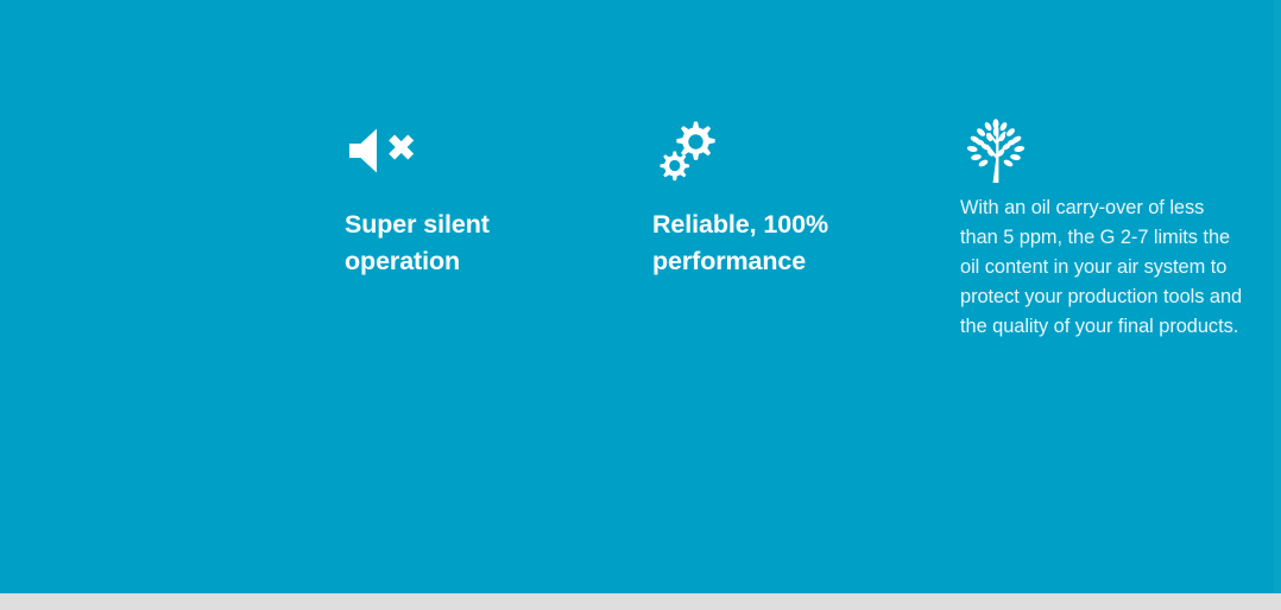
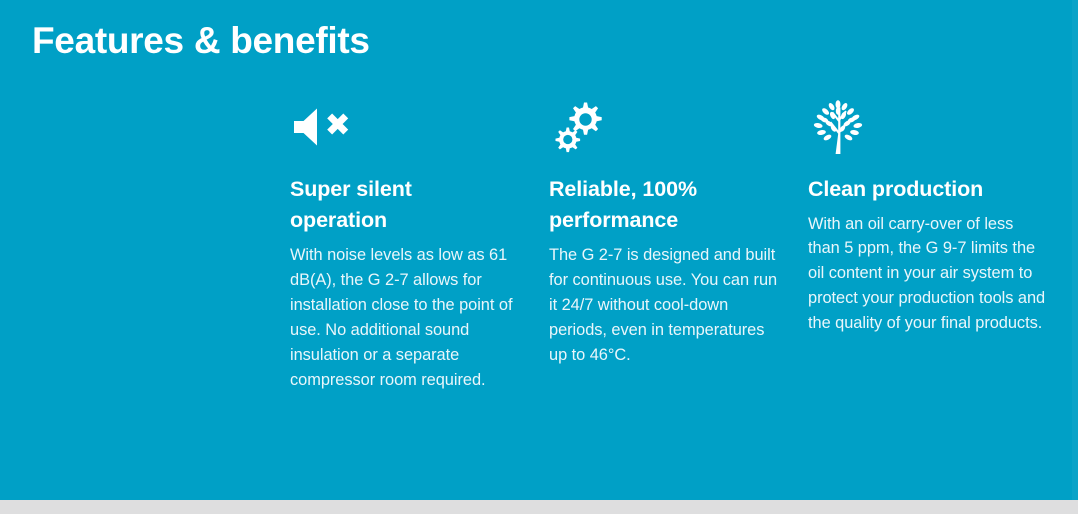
+ Features & benefits
  Super silent
  operation
+ With noise levels as low as 61 dB(A), the G 2-7 allows for installation close to the point of use. No additional sound insulation or a separate compressor room required.
  Reliable, 100%
  performance
+ The G 2-7 is designed and built for continuous use. You can run it 24/7 without cool-down periods, even in temperatures up to 46°C.
+ Clean production
- With an oil carry-over of less than 5 ppm, the G 2-7 limits the oil content in your air system to protect your production tools and the quality of your final products.
+ With an oil carry-over of less than 5 ppm, the G 9-7 limits the oil content in your air system to protect your production tools and the quality of your final products.
